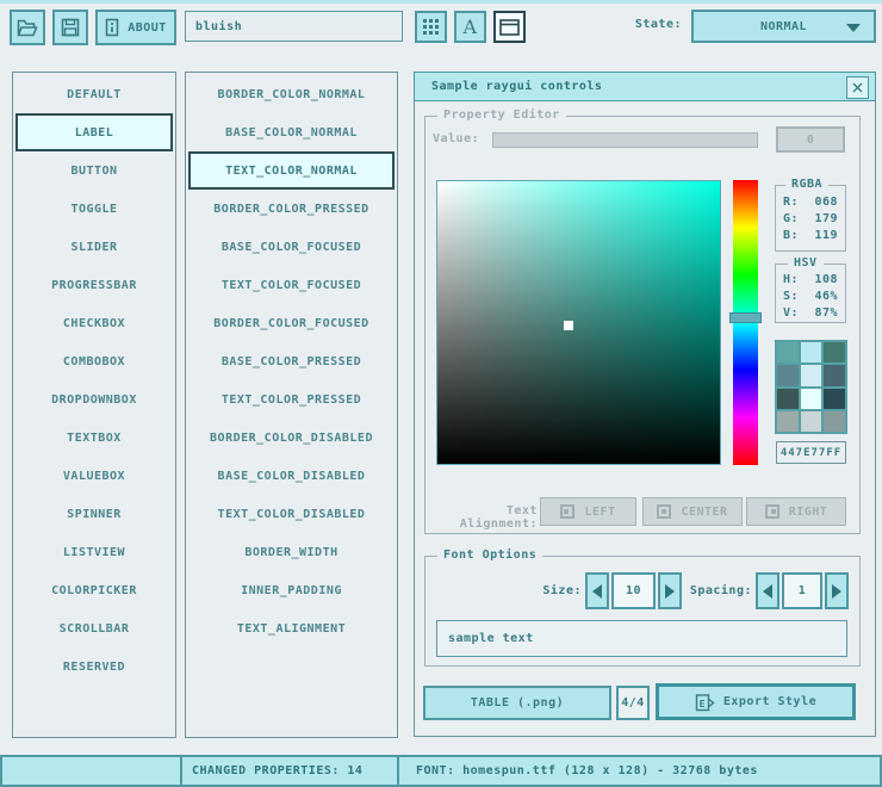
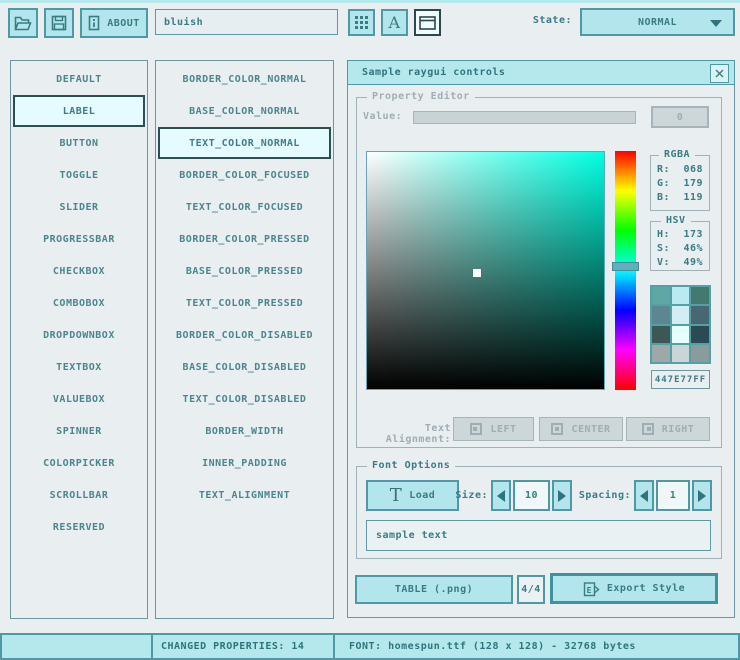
  ABOUT
  bluish
  A
  State:
  NORMAL
  DEFAULT
  LABEL
  BUTTON
  TOGGLE
  SLIDER
  PROGRESSBAR
  CHECKBOX
  COMBOBOX
  DROPDOWNBOX
  TEXTBOX
  VALUEBOX
  SPINNER
- LISTVIEW
  COLORPICKER
  SCROLLBAR
  RESERVED
  BORDER_COLOR_NORMAL
  BASE_COLOR_NORMAL
  TEXT_COLOR_NORMAL
- BORDER_COLOR_PRESSED
+ BORDER_COLOR_FOCUSED
- BASE_COLOR_FOCUSED
  TEXT_COLOR_FOCUSED
- BORDER_COLOR_FOCUSED
+ BORDER_COLOR_PRESSED
  BASE_COLOR_PRESSED
  TEXT_COLOR_PRESSED
  BORDER_COLOR_DISABLED
  BASE_COLOR_DISABLED
  TEXT_COLOR_DISABLED
  BORDER_WIDTH
  INNER_PADDING
  TEXT_ALIGNMENT
  Sample raygui controls
  Property Editor
  Value:
  0
  RGBA
  R:
  068
  G:
  179
  B:
  119
  HSV
  H:
- 108
+ 173
  S:
  46%
  V:
- 87%
+ 49%
  447E77FF
  Text Alignment:
  LEFT
  CENTER
  RIGHT
  Font Options
+ T
+ Load
  Size:
  10
  Spacing:
  1
  sample text
  TABLE (.png)
  4/4
  E
  Export Style
  CHANGED PROPERTIES: 14
  FONT: homespun.ttf (128 x 128) - 32768 bytes
